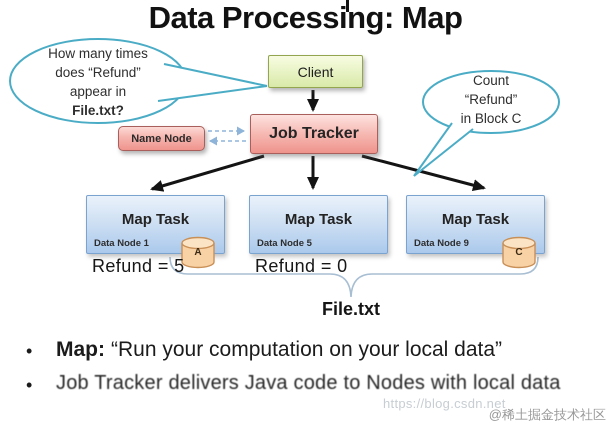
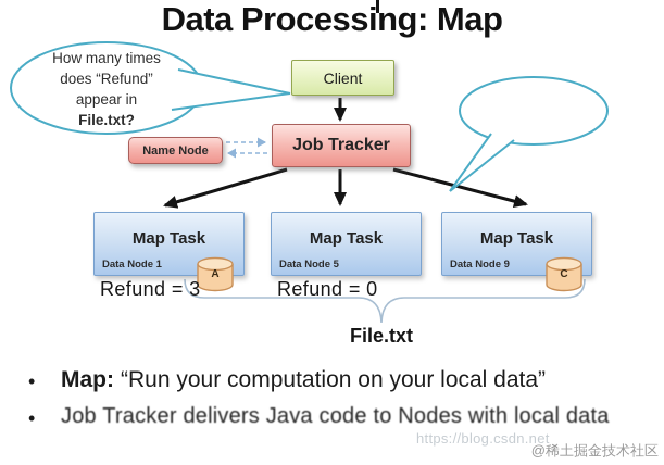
  Data Processing: Map
  How many times
  does “Refund”
  appear in
  File.txt?
- Count
- “Refund”
- in Block C
  Client
  Job Tracker
  Name Node
  Map Task
  Data Node 1
  Map Task
  Data Node 5
  Map Task
  Data Node 9
  A
  C
- Refund = 5
+ Refund = 3
  Refund = 0
  File.txt
  •
  Map: “Run your computation on your local data”
  •
  Job Tracker delivers Java code to Nodes with local data
  https://blog.csdn.net
  @稀土掘金技术社区
